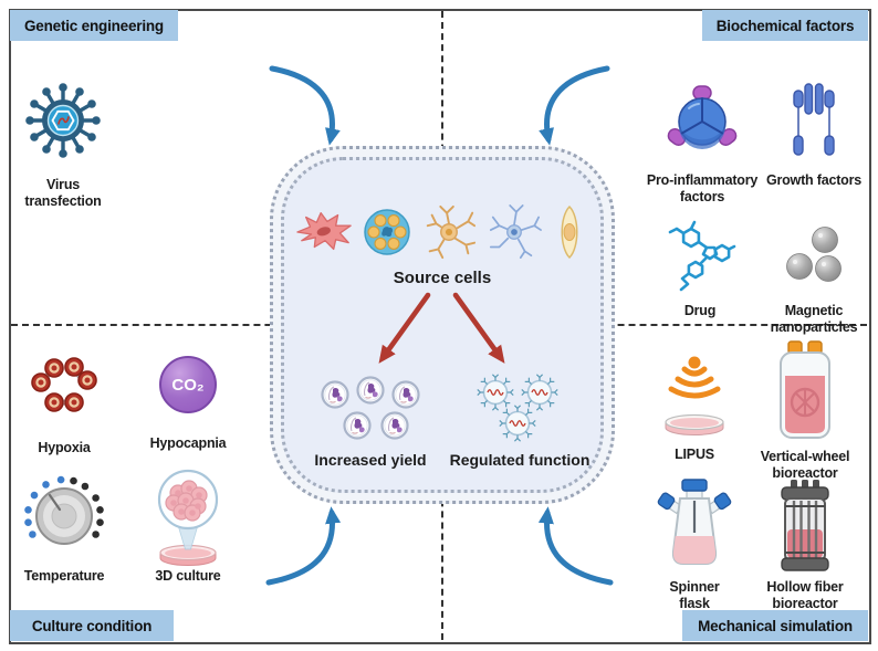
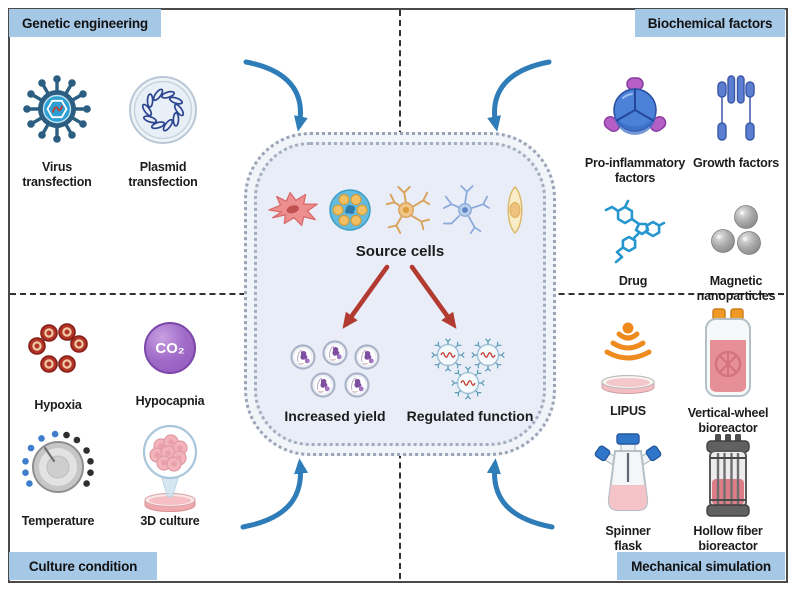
  Genetic engineering
  Biochemical factors
  Culture condition
  Mechanical simulation
  Source cells
  Increased yield
  Regulated function
  Virus transfection
+ Plasmid transfection
  Pro-inflammatory factors
  Growth factors
  Drug
  Magnetic nanoparticles
  Hypoxia
  CO₂
  Hypocapnia
  Temperature
  3D culture
  LIPUS
  Vertical-wheel bioreactor
  Spinner flask
  Hollow fiber bioreactor
